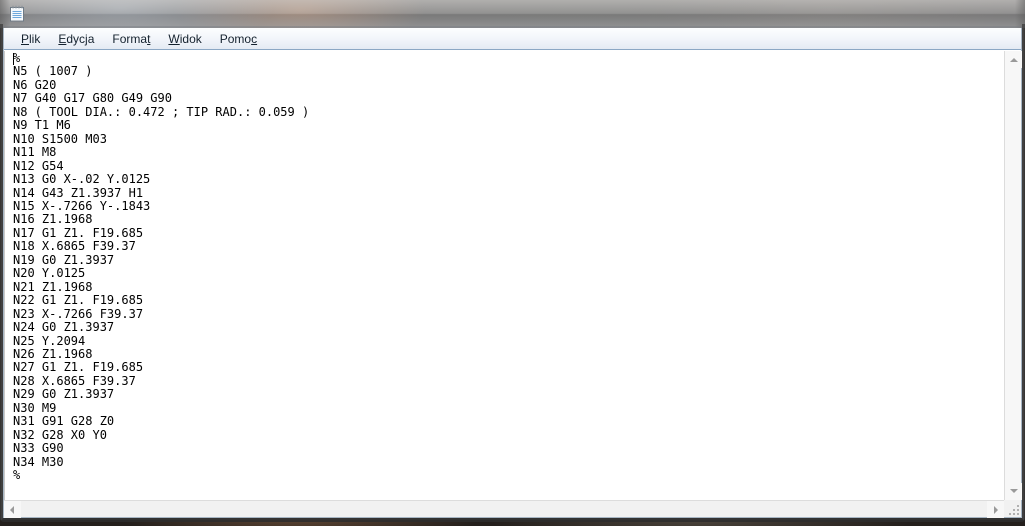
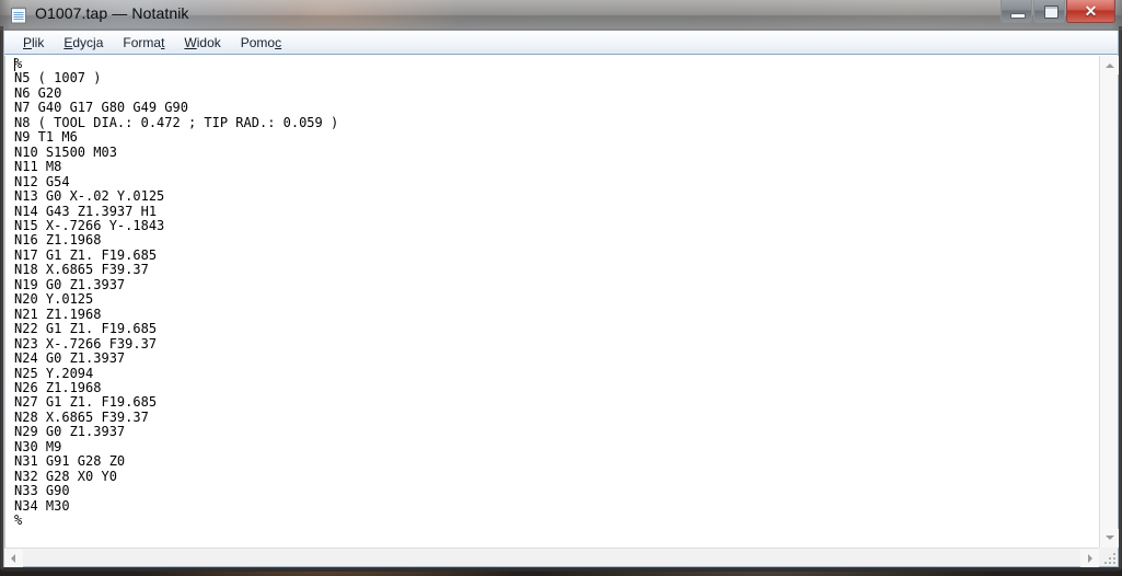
+ O1007.tap — Notatnik
+ ✕
  Plik
  Edycja
  Format
  Widok
  Pomoc
  %
  N5 ( 1007 )
  N6 G20
  N7 G40 G17 G80 G49 G90
  N8 ( TOOL DIA.: 0.472 ; TIP RAD.: 0.059 )
  N9 T1 M6
  N10 S1500 M03
  N11 M8
  N12 G54
  N13 G0 X-.02 Y.0125
  N14 G43 Z1.3937 H1
  N15 X-.7266 Y-.1843
  N16 Z1.1968
  N17 G1 Z1. F19.685
  N18 X.6865 F39.37
  N19 G0 Z1.3937
  N20 Y.0125
  N21 Z1.1968
  N22 G1 Z1. F19.685
  N23 X-.7266 F39.37
  N24 G0 Z1.3937
  N25 Y.2094
  N26 Z1.1968
  N27 G1 Z1. F19.685
  N28 X.6865 F39.37
  N29 G0 Z1.3937
  N30 M9
  N31 G91 G28 Z0
  N32 G28 X0 Y0
  N33 G90
  N34 M30
  %
